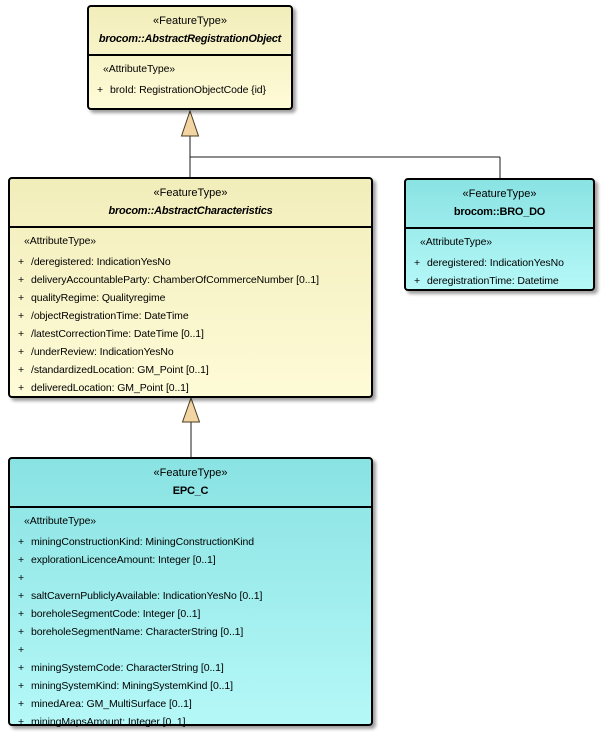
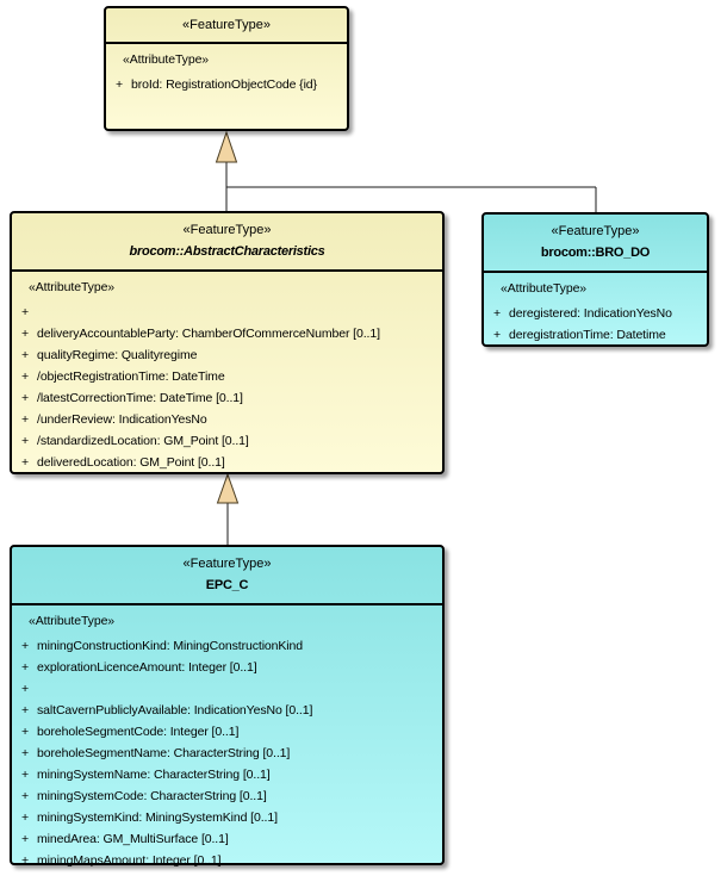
  «FeatureType»
- brocom::AbstractRegistrationObject
  «AttributeType»
  +
  broId: RegistrationObjectCode {id}
  «FeatureType»
  brocom::AbstractCharacteristics
  «AttributeType»
  +
- /deregistered: IndicationYesNo
  +
  deliveryAccountableParty: ChamberOfCommerceNumber [0..1]
  +
  qualityRegime: Qualityregime
  +
  /objectRegistrationTime: DateTime
  +
  /latestCorrectionTime: DateTime [0..1]
  +
  /underReview: IndicationYesNo
  +
  /standardizedLocation: GM_Point [0..1]
  +
  deliveredLocation: GM_Point [0..1]
  «FeatureType»
  brocom::BRO_DO
  «AttributeType»
  +
  deregistered: IndicationYesNo
  +
  deregistrationTime: Datetime
  «FeatureType»
  EPC_C
  «AttributeType»
  +
  miningConstructionKind: MiningConstructionKind
  +
  explorationLicenceAmount: Integer [0..1]
  +
  +
  saltCavernPubliclyAvailable: IndicationYesNo [0..1]
  +
  boreholeSegmentCode: Integer [0..1]
  +
  boreholeSegmentName: CharacterString [0..1]
  +
+ miningSystemName: CharacterString [0..1]
  +
  miningSystemCode: CharacterString [0..1]
  +
  miningSystemKind: MiningSystemKind [0..1]
  +
  minedArea: GM_MultiSurface [0..1]
  +
  miningMapsAmount: Integer [0..1]
